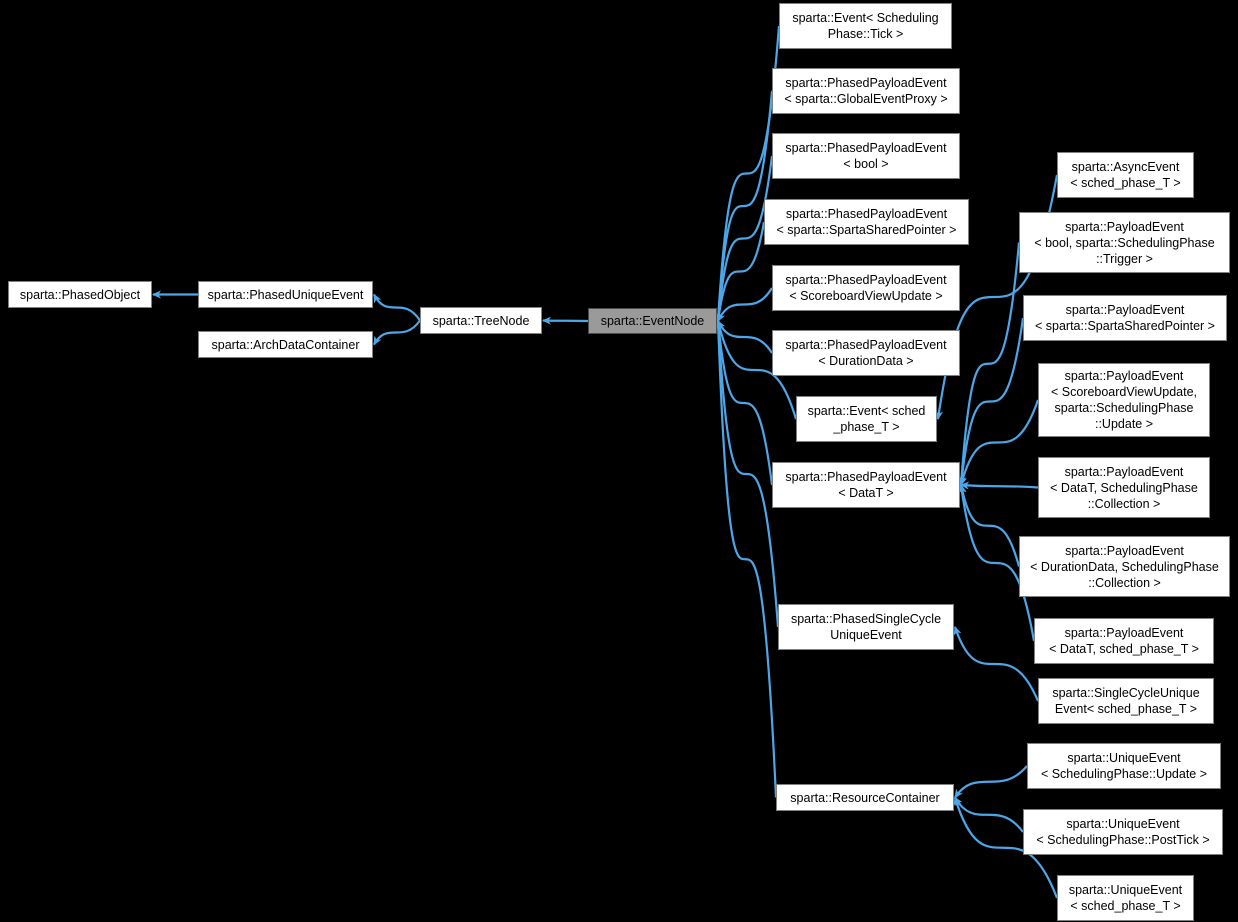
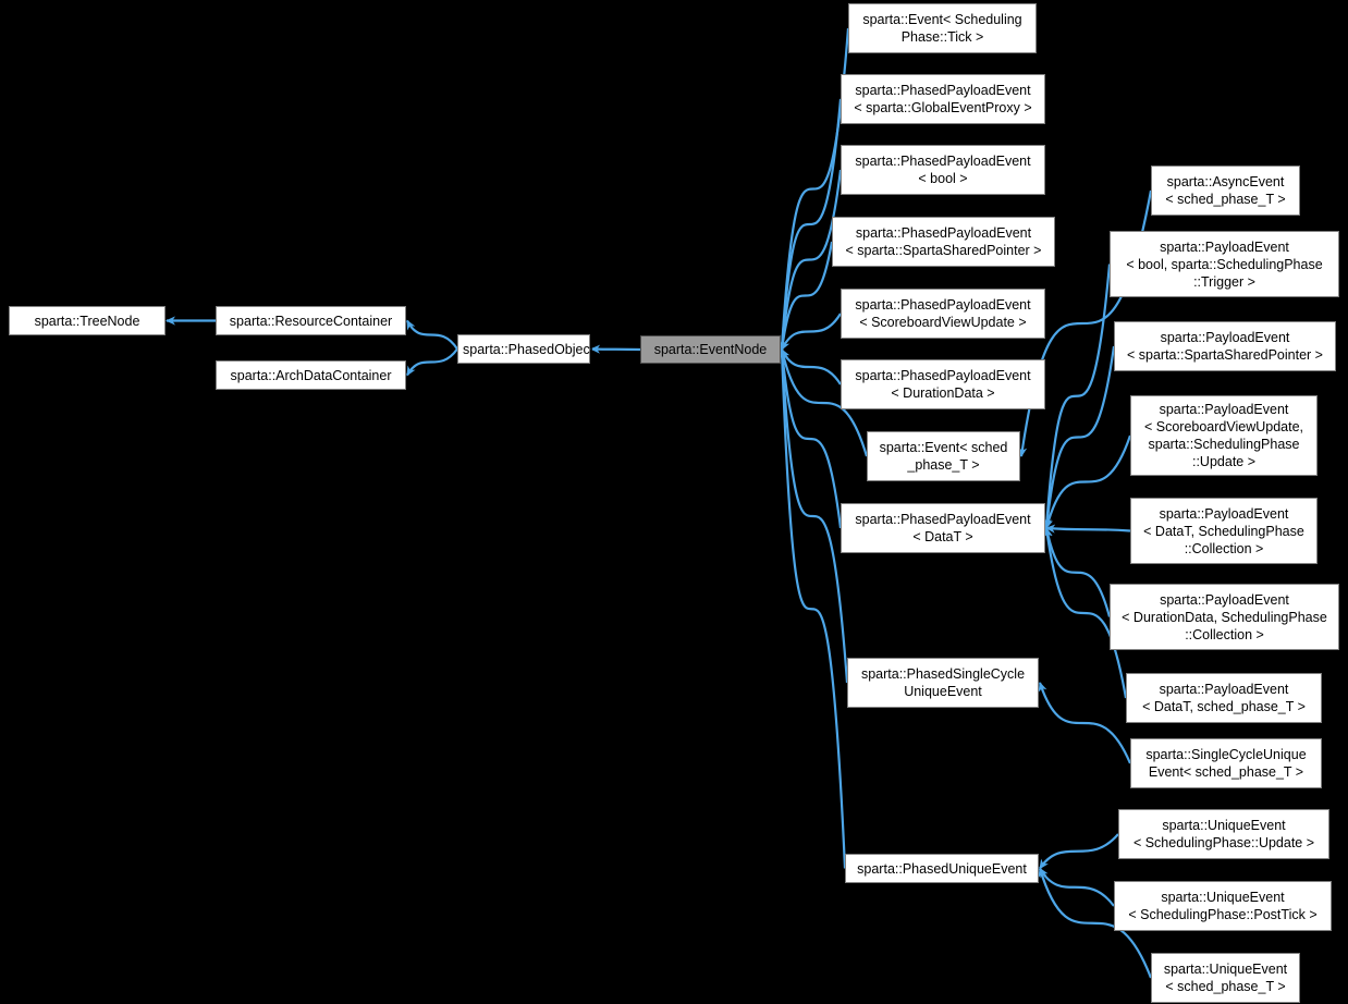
- sparta::PhasedObject
+ sparta::TreeNode
- sparta::PhasedUniqueEvent
+ sparta::ResourceContainer
  sparta::ArchDataContainer
- sparta::TreeNode
+ sparta::PhasedObject
  sparta::EventNode
  sparta::Event< Scheduling
  Phase::Tick >
  sparta::PhasedPayloadEvent
  < sparta::GlobalEventProxy >
  sparta::PhasedPayloadEvent
  < bool >
  sparta::PhasedPayloadEvent
  < sparta::SpartaSharedPointer >
  sparta::PhasedPayloadEvent
  < ScoreboardViewUpdate >
  sparta::PhasedPayloadEvent
  < DurationData >
  sparta::Event< sched
  _phase_T >
  sparta::PhasedPayloadEvent
  < DataT >
  sparta::PhasedSingleCycle
  UniqueEvent
- sparta::ResourceContainer
+ sparta::PhasedUniqueEvent
  sparta::AsyncEvent
  < sched_phase_T >
  sparta::PayloadEvent
  < bool, sparta::SchedulingPhase
  ::Trigger >
  sparta::PayloadEvent
  < sparta::SpartaSharedPointer >
  sparta::PayloadEvent
  < ScoreboardViewUpdate,
  sparta::SchedulingPhase
  ::Update >
  sparta::PayloadEvent
  < DataT, SchedulingPhase
  ::Collection >
  sparta::PayloadEvent
  < DurationData, SchedulingPhase
  ::Collection >
  sparta::PayloadEvent
  < DataT, sched_phase_T >
  sparta::SingleCycleUnique
  Event< sched_phase_T >
  sparta::UniqueEvent
  < SchedulingPhase::Update >
  sparta::UniqueEvent
  < SchedulingPhase::PostTick >
  sparta::UniqueEvent
  < sched_phase_T >
